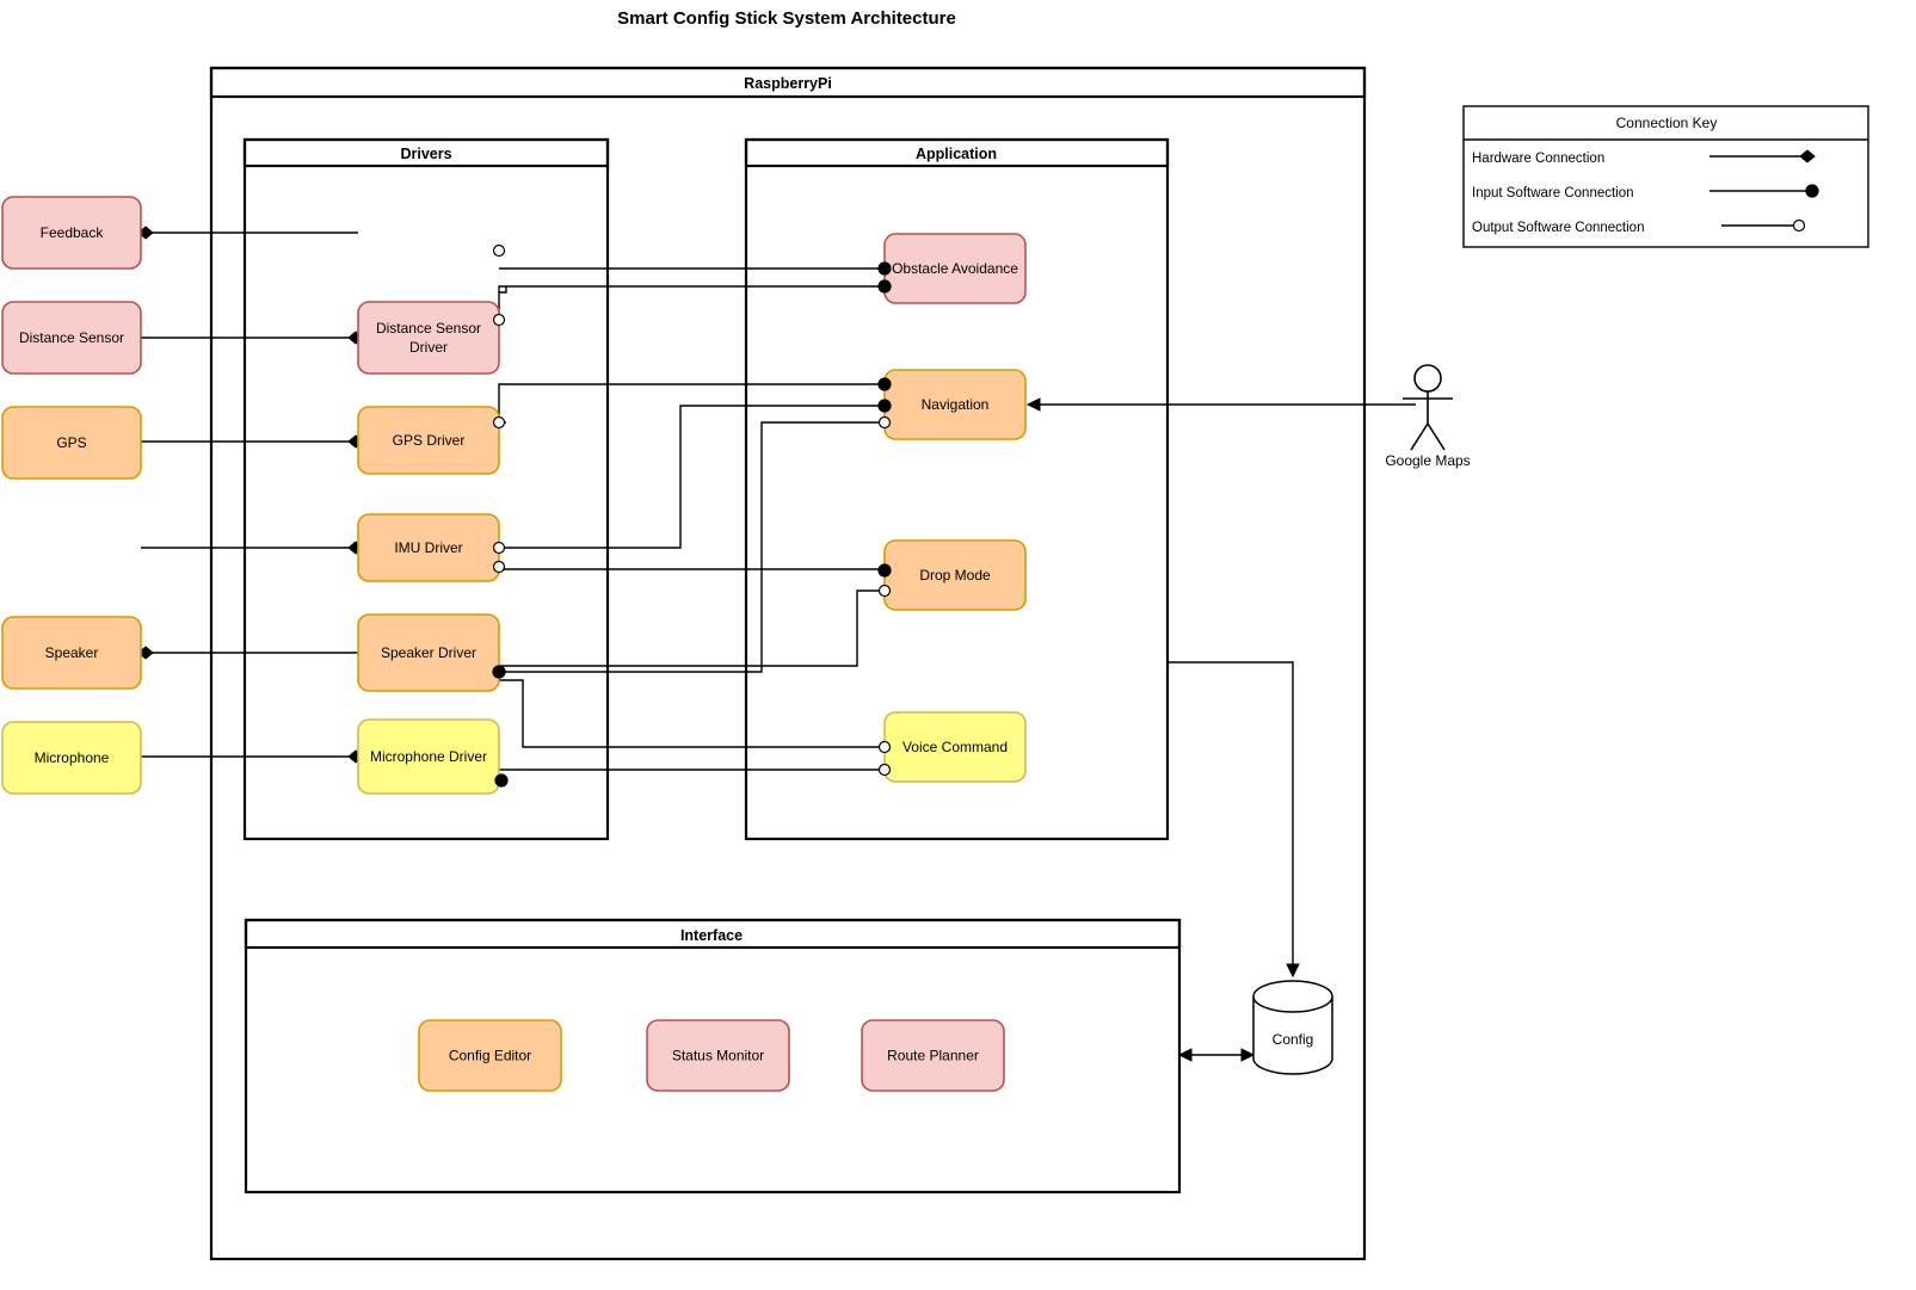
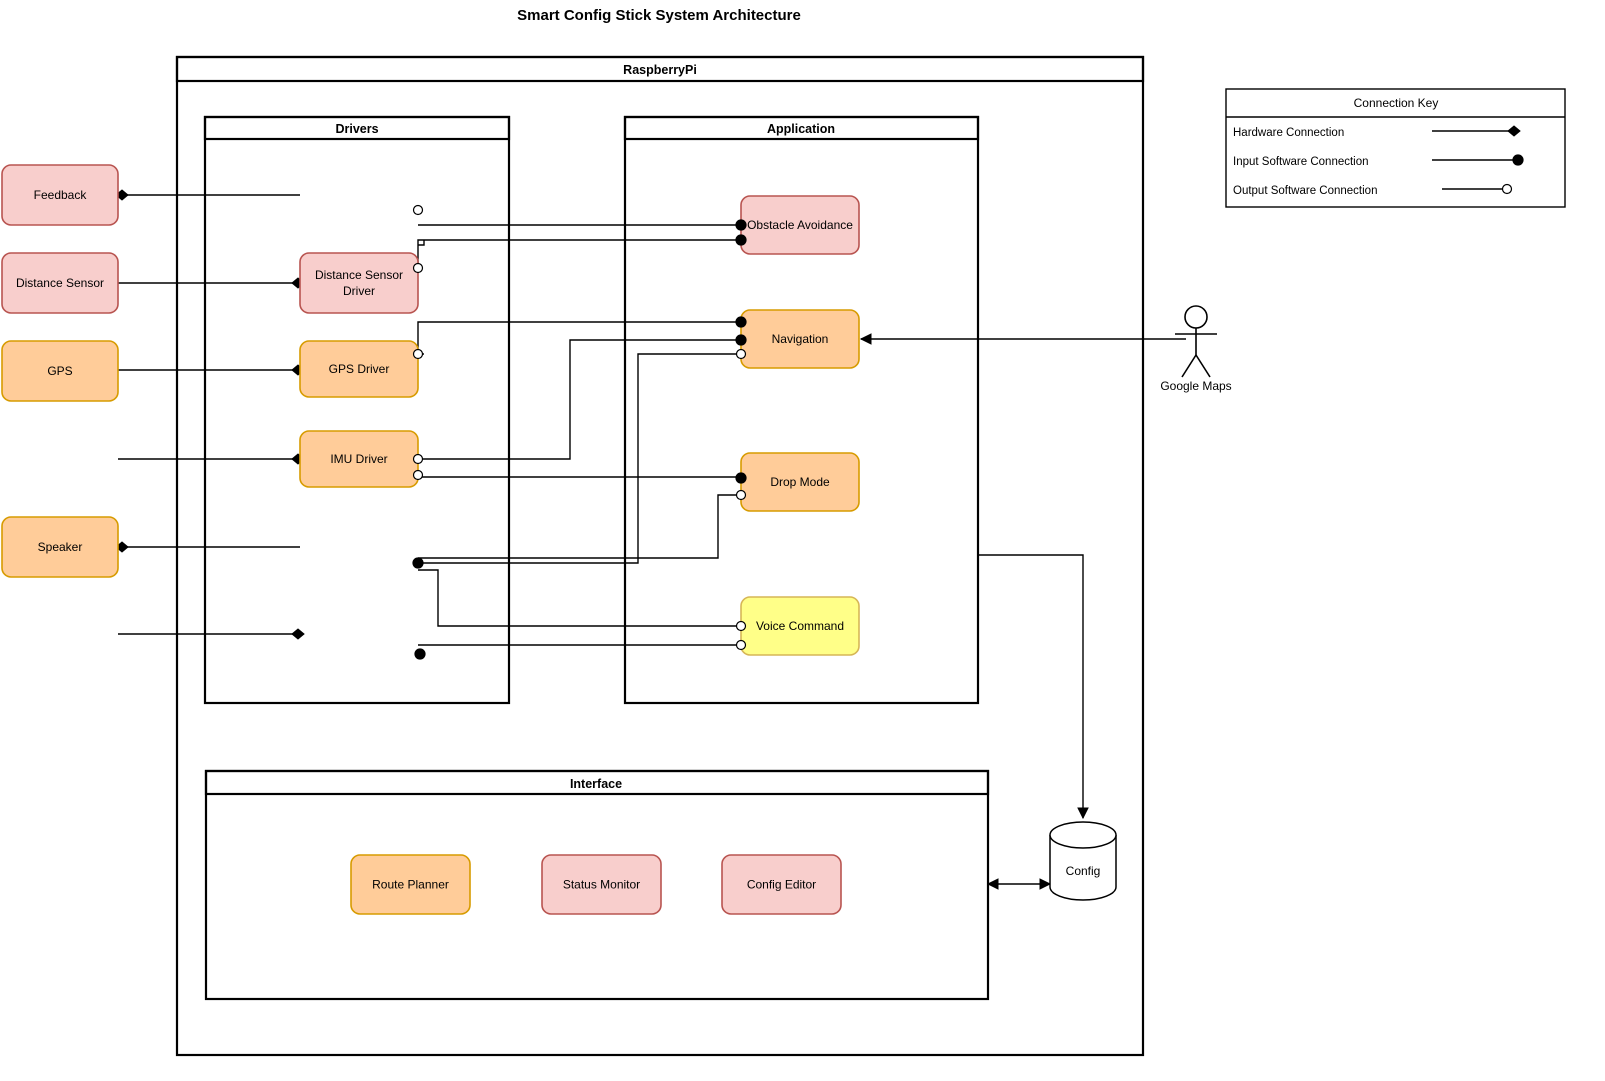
  Smart Config Stick System Architecture
  RaspberryPi
  Drivers
  Application
  Interface
  Feedback
  Distance Sensor
  GPS
  Speaker
- Microphone
  Distance Sensor
  Driver
  GPS Driver
  IMU Driver
- Speaker Driver
- Microphone Driver
  Obstacle Avoidance
  Navigation
  Drop Mode
  Voice Command
- Config Editor
+ Route Planner
  Status Monitor
- Route Planner
+ Config Editor
  Google Maps
  Config
  Connection Key
  Hardware Connection
  Input Software Connection
  Output Software Connection
